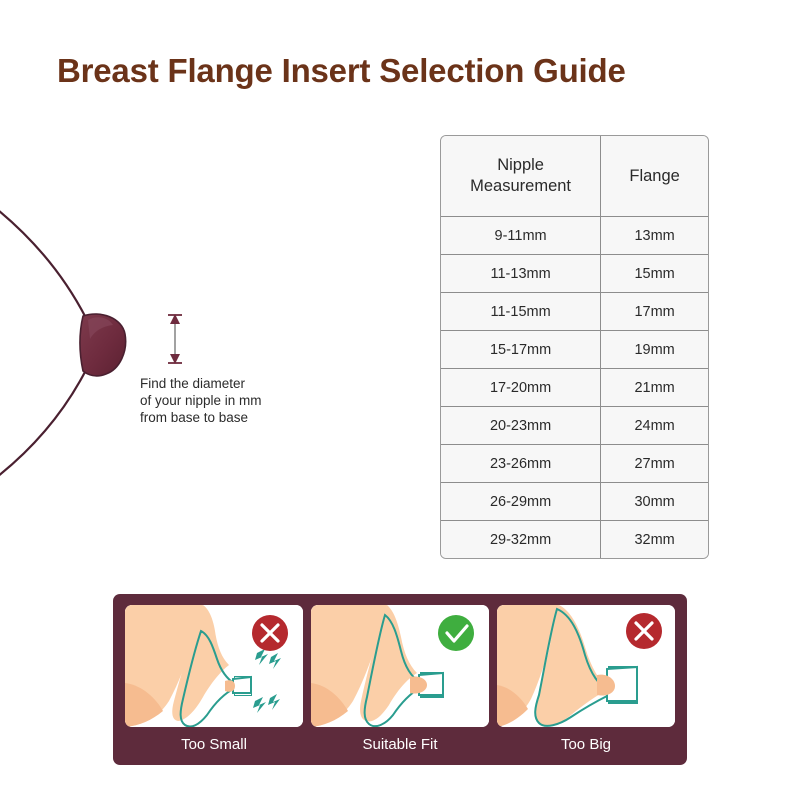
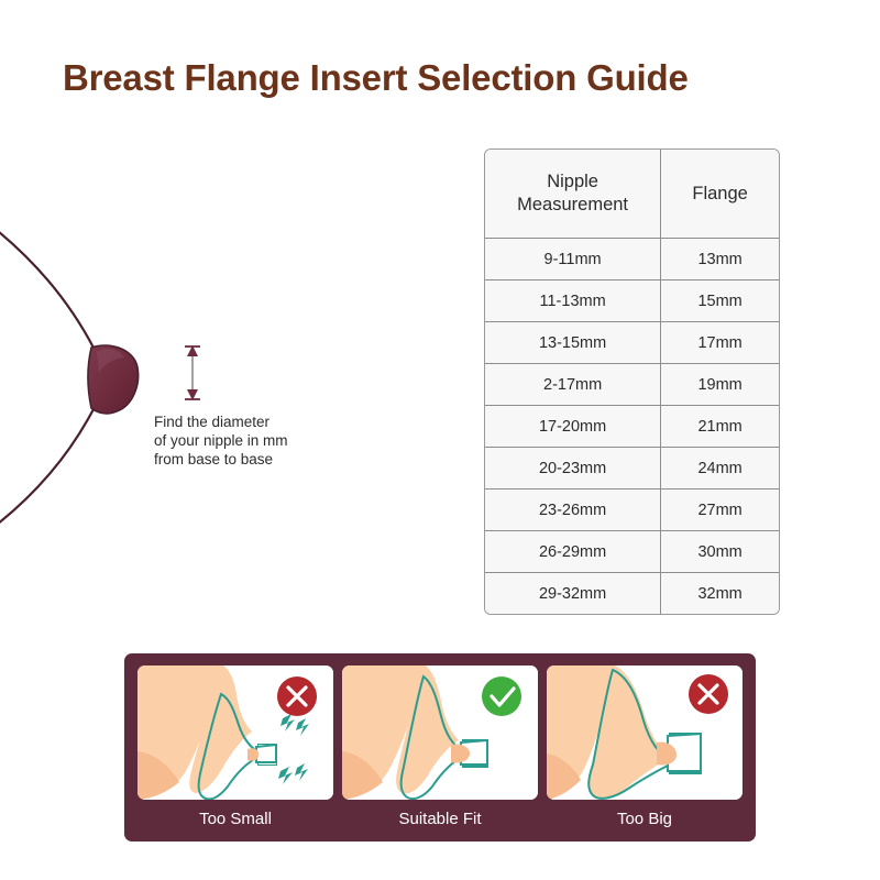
  Breast Flange Insert Selection Guide
  Find the diameter
  of your nipple in mm
  from base to base
  Nipple Measurement	Flange
  9-11mm	13mm
  11-13mm	15mm
- 11-15mm	17mm
+ 13-15mm	17mm
- 15-17mm	19mm
+ 2-17mm	19mm
  17-20mm	21mm
  20-23mm	24mm
  23-26mm	27mm
  26-29mm	30mm
  29-32mm	32mm
  Too Small
  Suitable Fit
  Too Big
